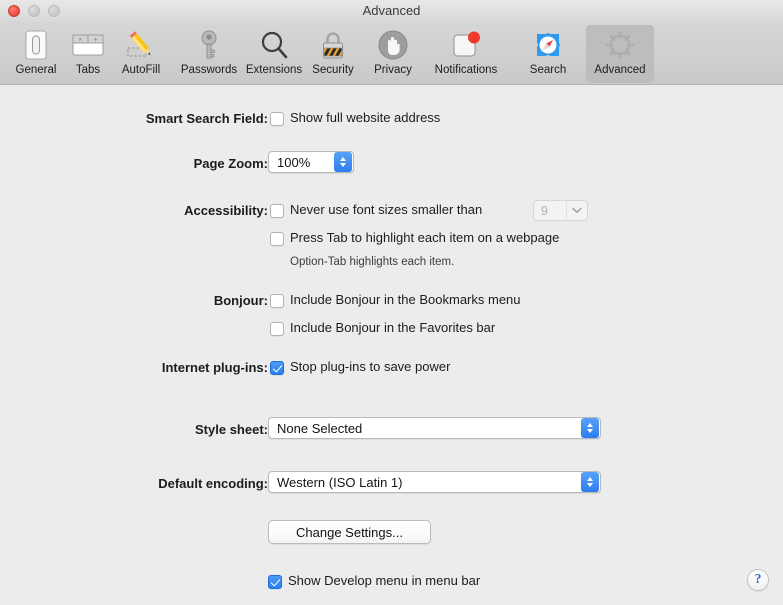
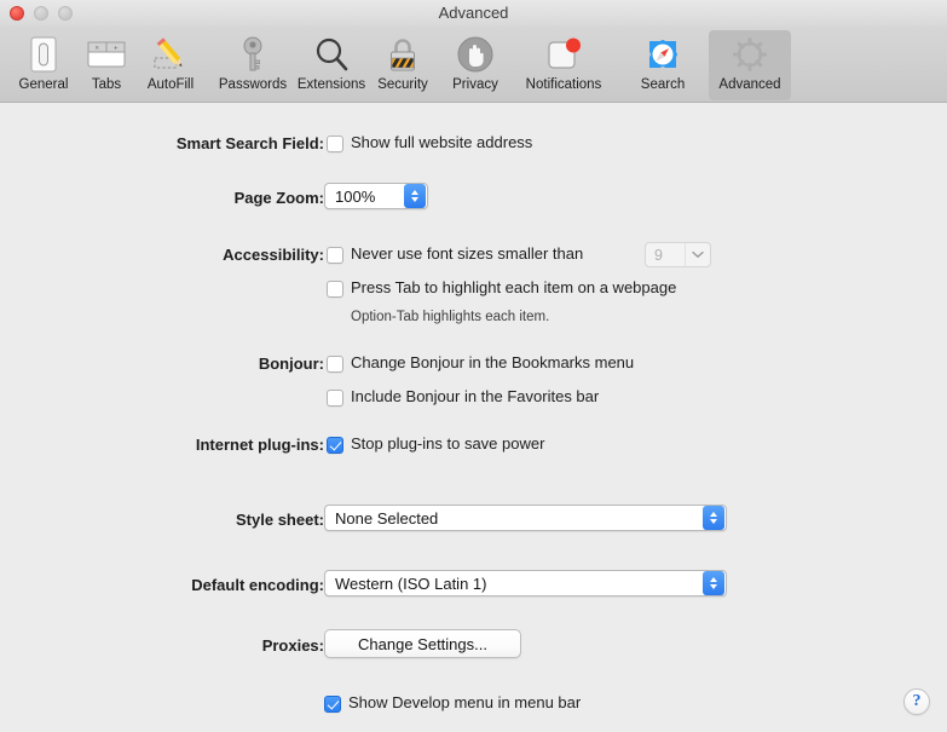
  Advanced
  General
  Tabs
  AutoFill
  Passwords
  Extensions
  Security
  Privacy
  Notifications
  Search
  Advanced
  Smart Search Field:
  Show full website address
  Page Zoom:
  100%
  Accessibility:
  Never use font sizes smaller than
  9
  Press Tab to highlight each item on a webpage
  Option-Tab highlights each item.
  Bonjour:
- Include Bonjour in the Bookmarks menu
+ Change Bonjour in the Bookmarks menu
  Include Bonjour in the Favorites bar
  Internet plug-ins:
  Stop plug-ins to save power
  Style sheet:
  None Selected
  Default encoding:
  Western (ISO Latin 1)
+ Proxies:
  Change Settings...
  Show Develop menu in menu bar
  ?
